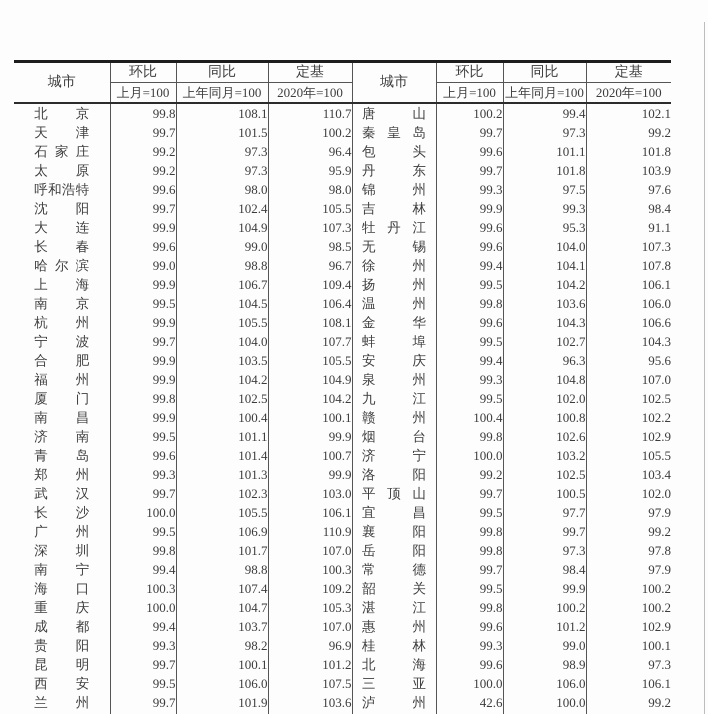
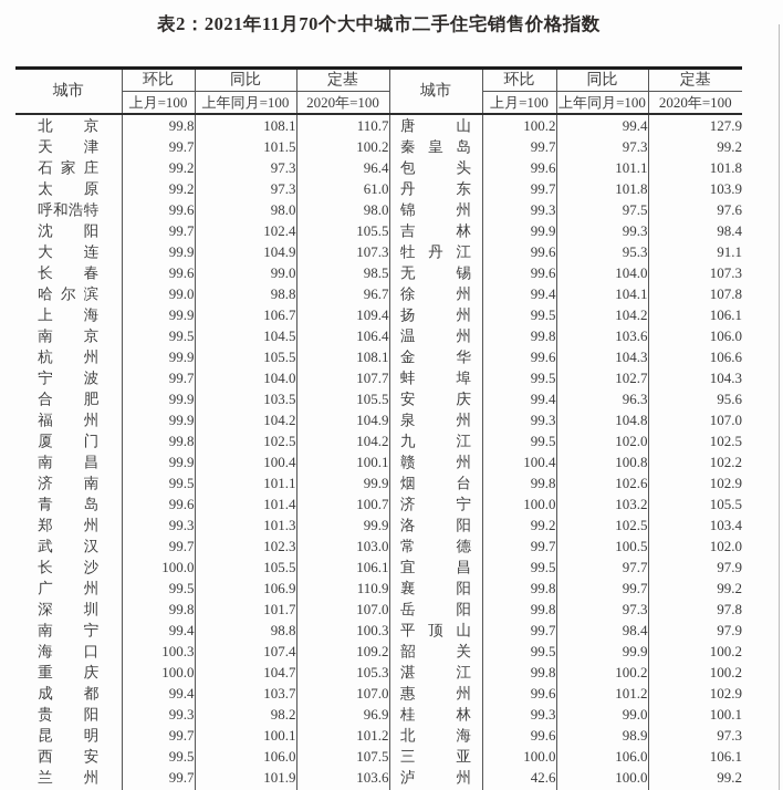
+ 表2：2021年11月70个大中城市二手住宅销售价格指数
  城市	环比	同比	定基	城市	环比	同比	定基
  上月=100	上年同月=100	2020年=100	上月=100	上年同月=100	2020年=100
- 北京	99.8	108.1	110.7	唐山	100.2	99.4	102.1
+ 北京	99.8	108.1	110.7	唐山	100.2	99.4	127.9
  天津	99.7	101.5	100.2	秦皇岛	99.7	97.3	99.2
  石家庄	99.2	97.3	96.4	包头	99.6	101.1	101.8
- 太原	99.2	97.3	95.9	丹东	99.7	101.8	103.9
+ 太原	99.2	97.3	61.0	丹东	99.7	101.8	103.9
  呼和浩特	99.6	98.0	98.0	锦州	99.3	97.5	97.6
  沈阳	99.7	102.4	105.5	吉林	99.9	99.3	98.4
  大连	99.9	104.9	107.3	牡丹江	99.6	95.3	91.1
  长春	99.6	99.0	98.5	无锡	99.6	104.0	107.3
  哈尔滨	99.0	98.8	96.7	徐州	99.4	104.1	107.8
  上海	99.9	106.7	109.4	扬州	99.5	104.2	106.1
  南京	99.5	104.5	106.4	温州	99.8	103.6	106.0
  杭州	99.9	105.5	108.1	金华	99.6	104.3	106.6
  宁波	99.7	104.0	107.7	蚌埠	99.5	102.7	104.3
  合肥	99.9	103.5	105.5	安庆	99.4	96.3	95.6
  福州	99.9	104.2	104.9	泉州	99.3	104.8	107.0
  厦门	99.8	102.5	104.2	九江	99.5	102.0	102.5
  南昌	99.9	100.4	100.1	赣州	100.4	100.8	102.2
  济南	99.5	101.1	99.9	烟台	99.8	102.6	102.9
  青岛	99.6	101.4	100.7	济宁	100.0	103.2	105.5
  郑州	99.3	101.3	99.9	洛阳	99.2	102.5	103.4
- 武汉	99.7	102.3	103.0	平顶山	99.7	100.5	102.0
+ 武汉	99.7	102.3	103.0	常德	99.7	100.5	102.0
  长沙	100.0	105.5	106.1	宜昌	99.5	97.7	97.9
  广州	99.5	106.9	110.9	襄阳	99.8	99.7	99.2
  深圳	99.8	101.7	107.0	岳阳	99.8	97.3	97.8
- 南宁	99.4	98.8	100.3	常德	99.7	98.4	97.9
+ 南宁	99.4	98.8	100.3	平顶山	99.7	98.4	97.9
  海口	100.3	107.4	109.2	韶关	99.5	99.9	100.2
  重庆	100.0	104.7	105.3	湛江	99.8	100.2	100.2
  成都	99.4	103.7	107.0	惠州	99.6	101.2	102.9
  贵阳	99.3	98.2	96.9	桂林	99.3	99.0	100.1
  昆明	99.7	100.1	101.2	北海	99.6	98.9	97.3
  西安	99.5	106.0	107.5	三亚	100.0	106.0	106.1
  兰州	99.7	101.9	103.6	泸州	42.6	100.0	99.2
